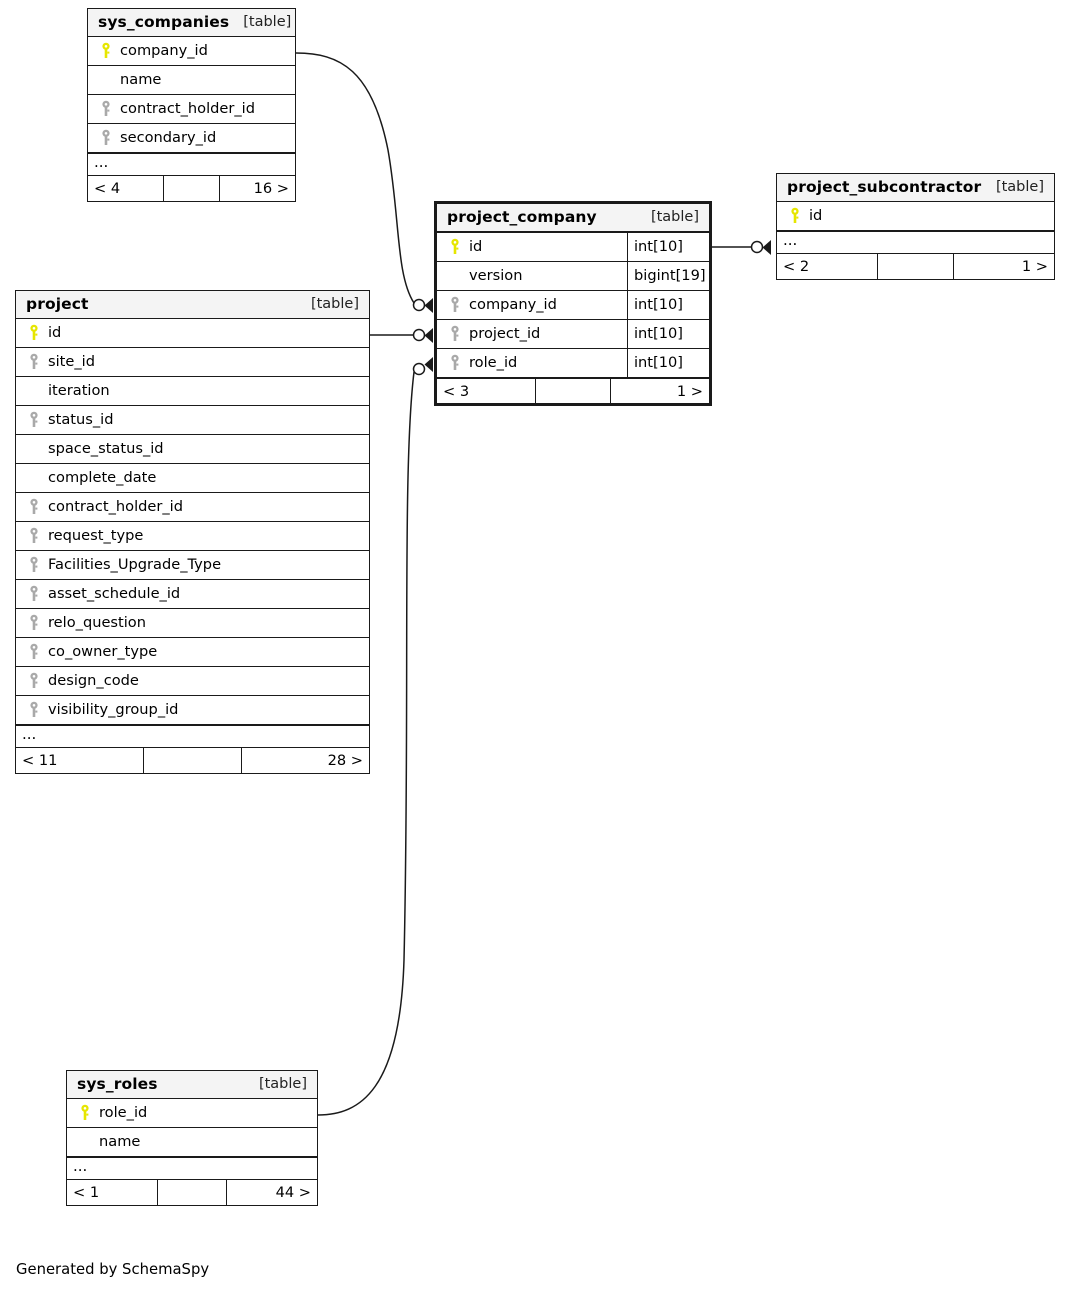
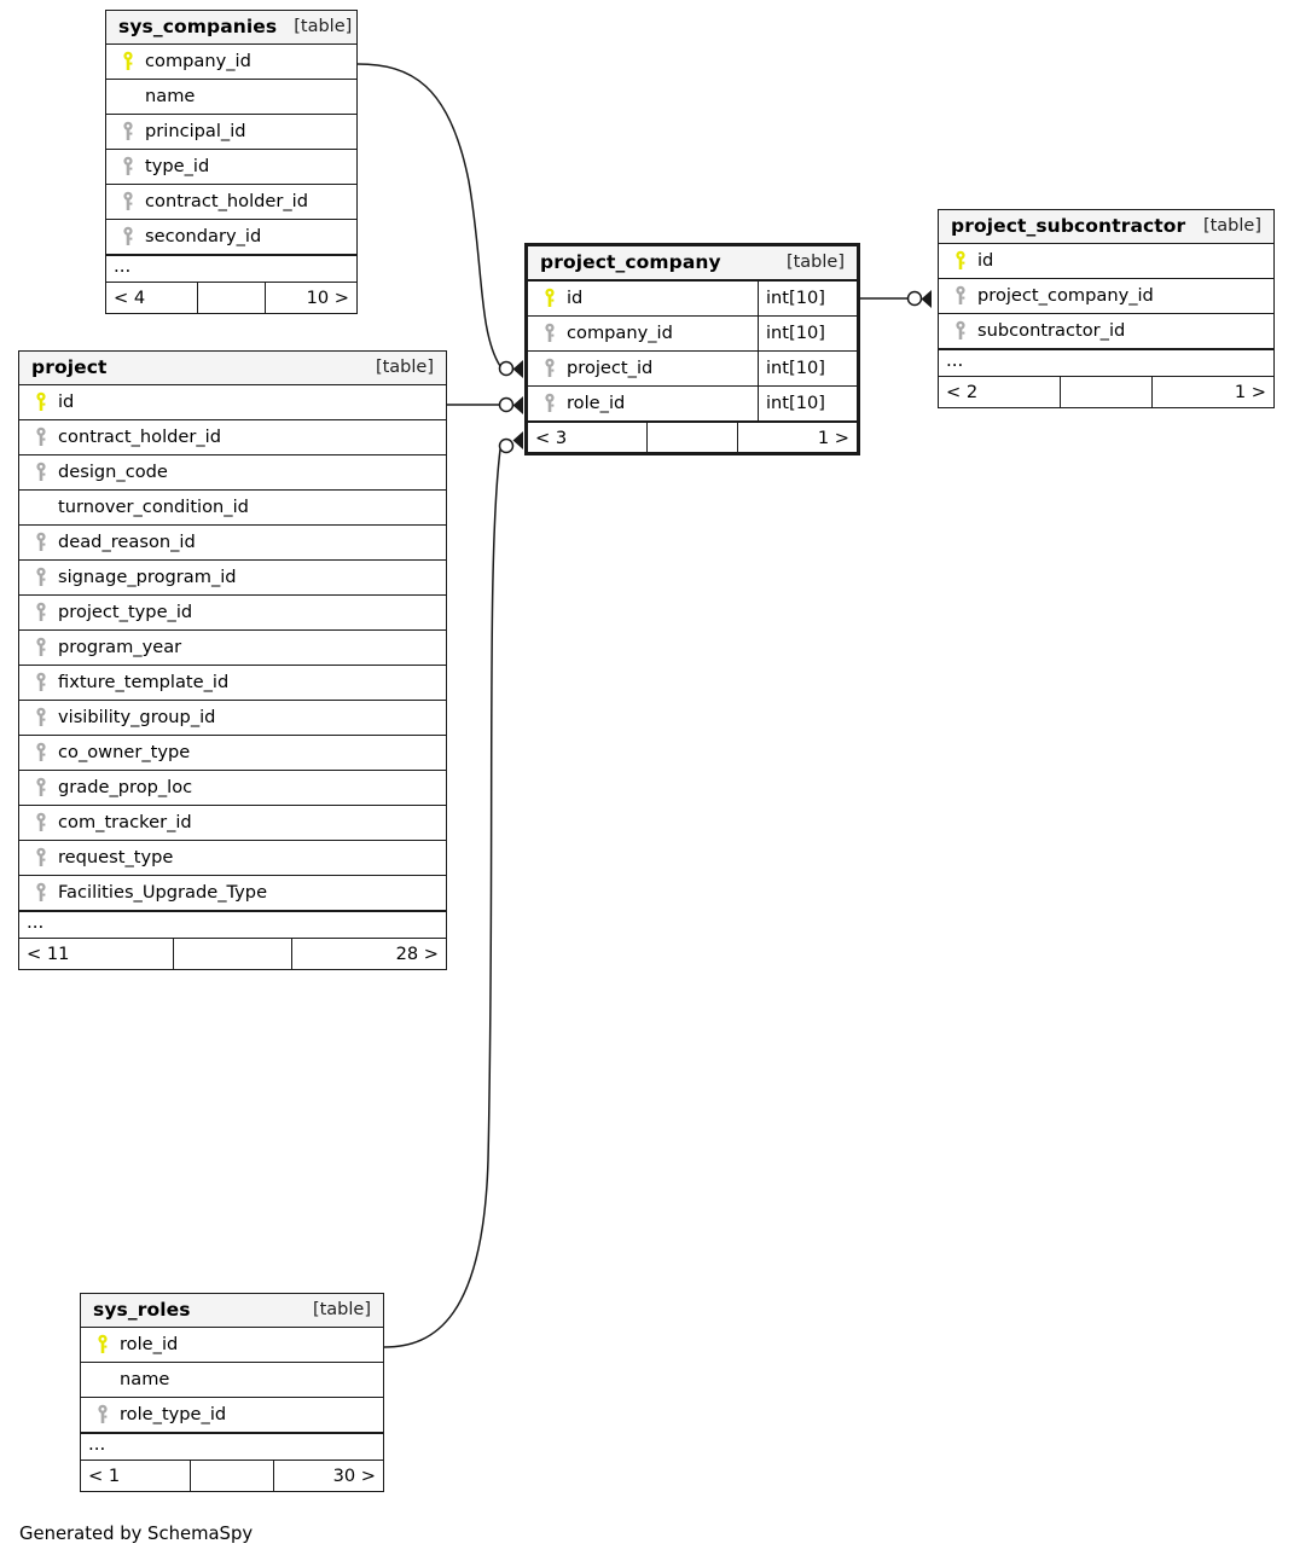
  sys_companies
  [table]
  company_id
  name
+ principal_id
+ type_id
  contract_holder_id
  secondary_id
  ...
  < 4
- 16 >
+ 10 >
  project_company
  [table]
  id
  int[10]
- version
- bigint[19]
  company_id
  int[10]
  project_id
  int[10]
  role_id
  int[10]
  < 3
  1 >
  project_subcontractor
  [table]
  id
+ project_company_id
+ subcontractor_id
  ...
  < 2
  1 >
  project
  [table]
  id
- site_id
- iteration
- status_id
- space_status_id
- complete_date
  contract_holder_id
- request_type
+ design_code
+ turnover_condition_id
+ dead_reason_id
+ signage_program_id
+ project_type_id
+ program_year
+ fixture_template_id
- Facilities_Upgrade_Type
+ visibility_group_id
- asset_schedule_id
- relo_question
  co_owner_type
+ grade_prop_loc
+ com_tracker_id
- design_code
+ request_type
- visibility_group_id
+ Facilities_Upgrade_Type
  ...
  < 11
  28 >
  sys_roles
  [table]
  role_id
  name
+ role_type_id
  ...
  < 1
- 44 >
+ 30 >
  Generated by SchemaSpy
